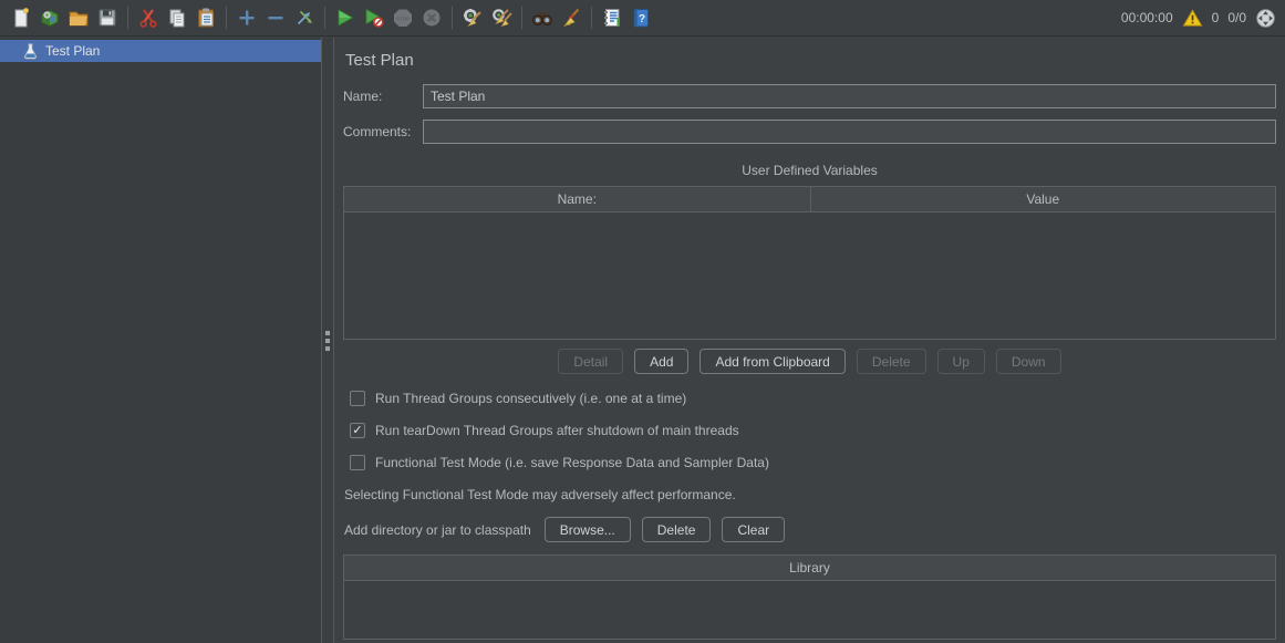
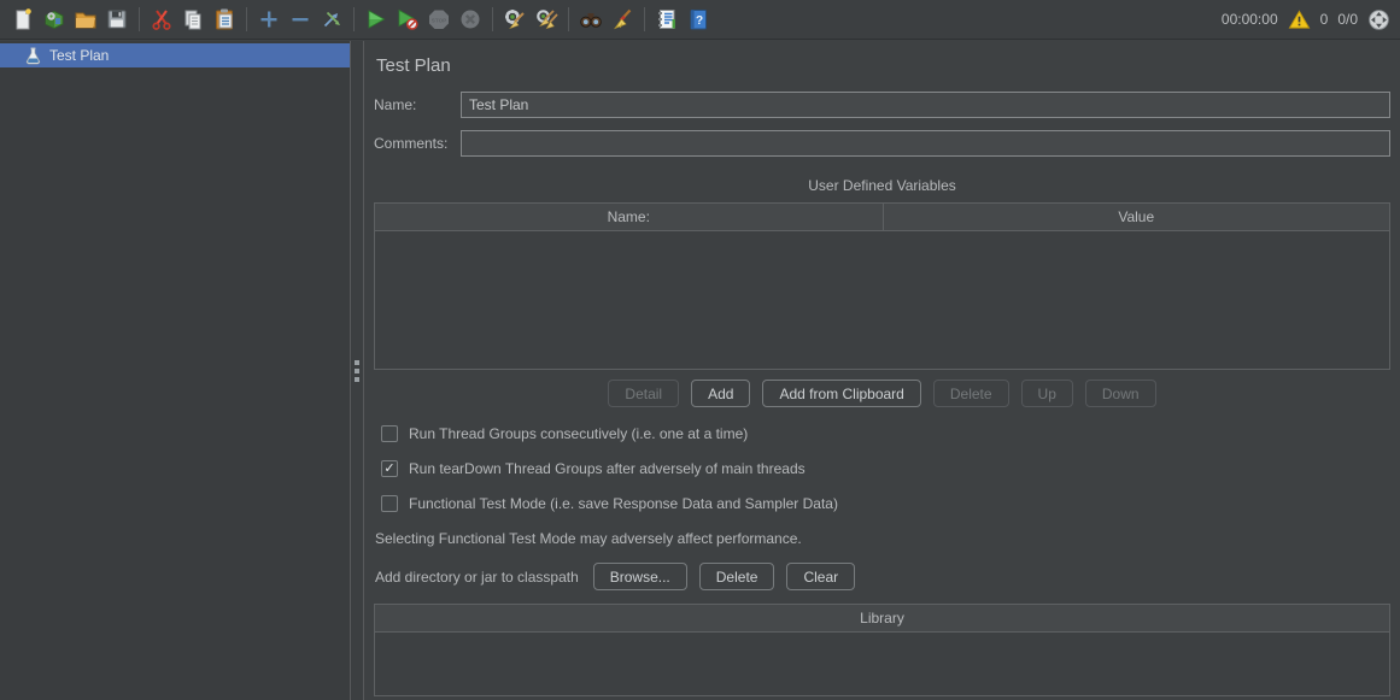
  ?
  00:00:00
  0
  0/0
  Test Plan
  Test Plan
  Name:
  Test Plan
  Comments:
  User Defined Variables
  Name:
  Value
  Detail
  Add
  Add from Clipboard
  Delete
  Up
  Down
  Run Thread Groups consecutively (i.e. one at a time)
  ✓
- Run tearDown Thread Groups after shutdown of main threads
+ Run tearDown Thread Groups after adversely of main threads
  Functional Test Mode (i.e. save Response Data and Sampler Data)
  Selecting Functional Test Mode may adversely affect performance.
  Add directory or jar to classpath
  Browse...
  Delete
  Clear
  Library
